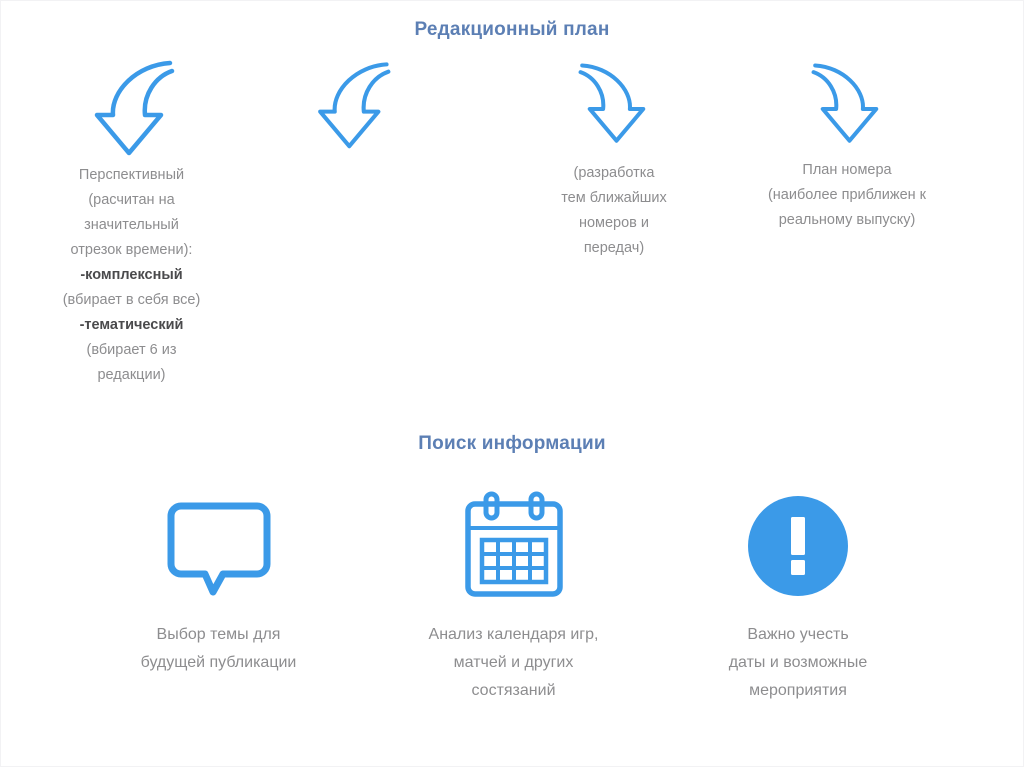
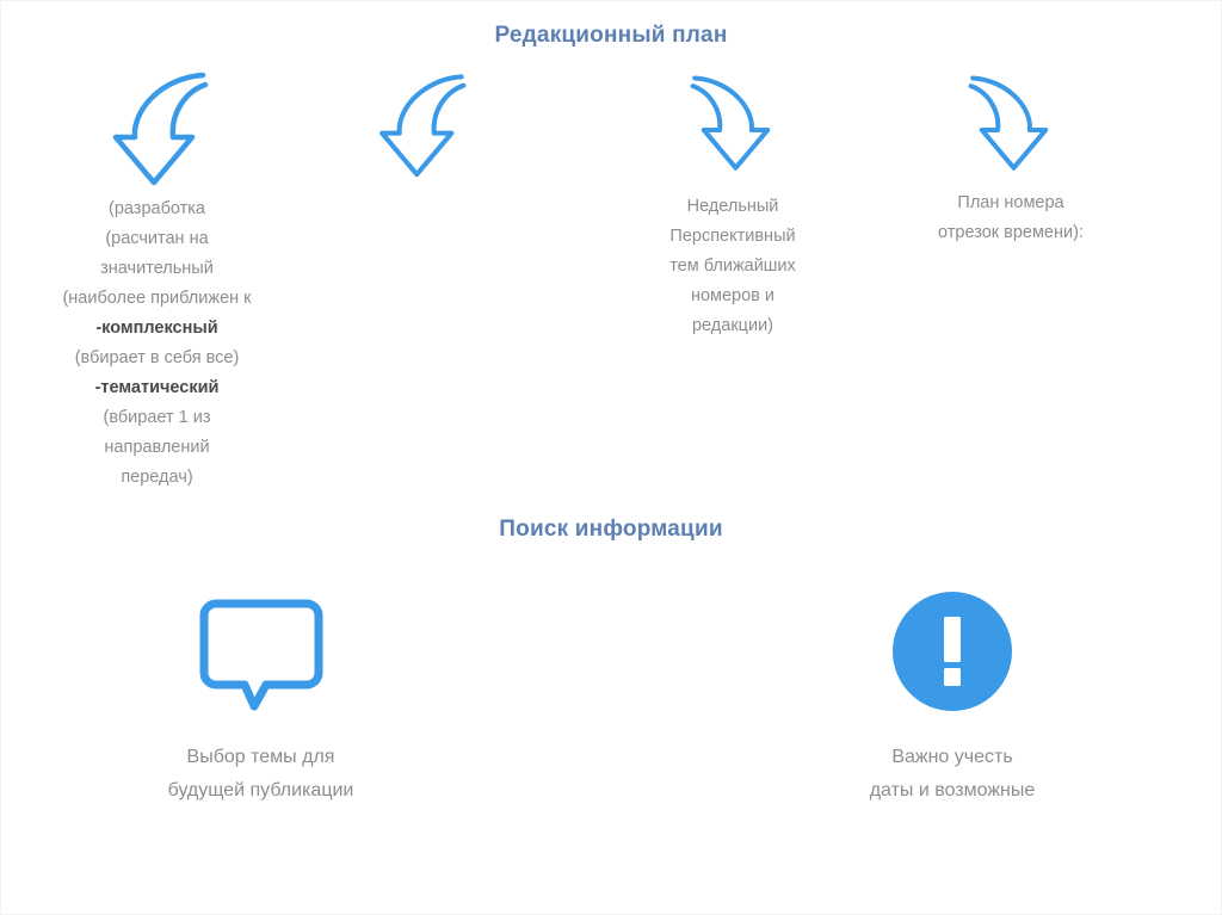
  Редакционный план
- Перспективный
+ (разработка
  (расчитан на
  значительный
- отрезок времени):
+ (наиболее приближен к
  -комплексный
  (вбирает в себя все)
  -тематический
- (вбирает 6 из
+ (вбирает 1 из
+ направлений
- редакции)
+ передач)
+ Недельный
- (разработка
+ Перспективный
  тем ближайших
  номеров и
- передач)
+ редакции)
  План номера
- (наиболее приближен к
+ отрезок времени):
- реальному выпуску)
  Поиск информации
  Выбор темы для
  будущей публикации
- Анализ календаря игр,
- матчей и других
- состязаний
  Важно учесть
  даты и возможные
- мероприятия
